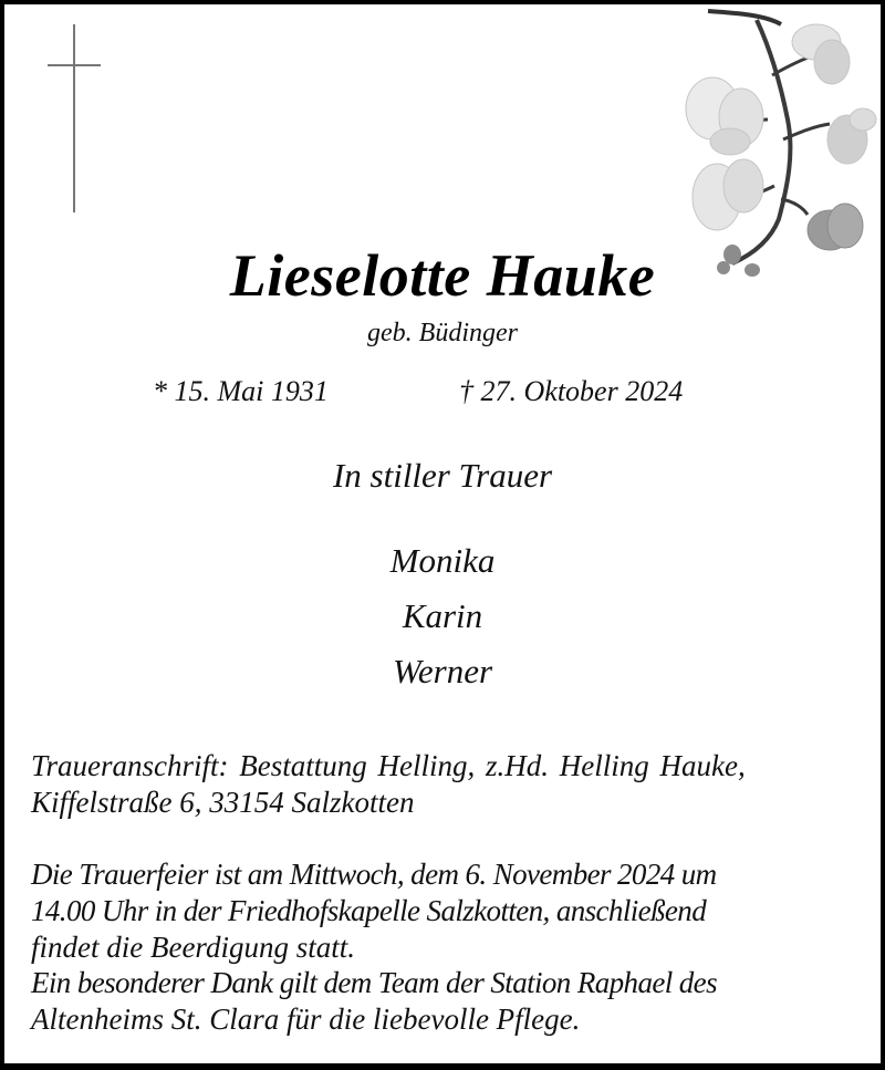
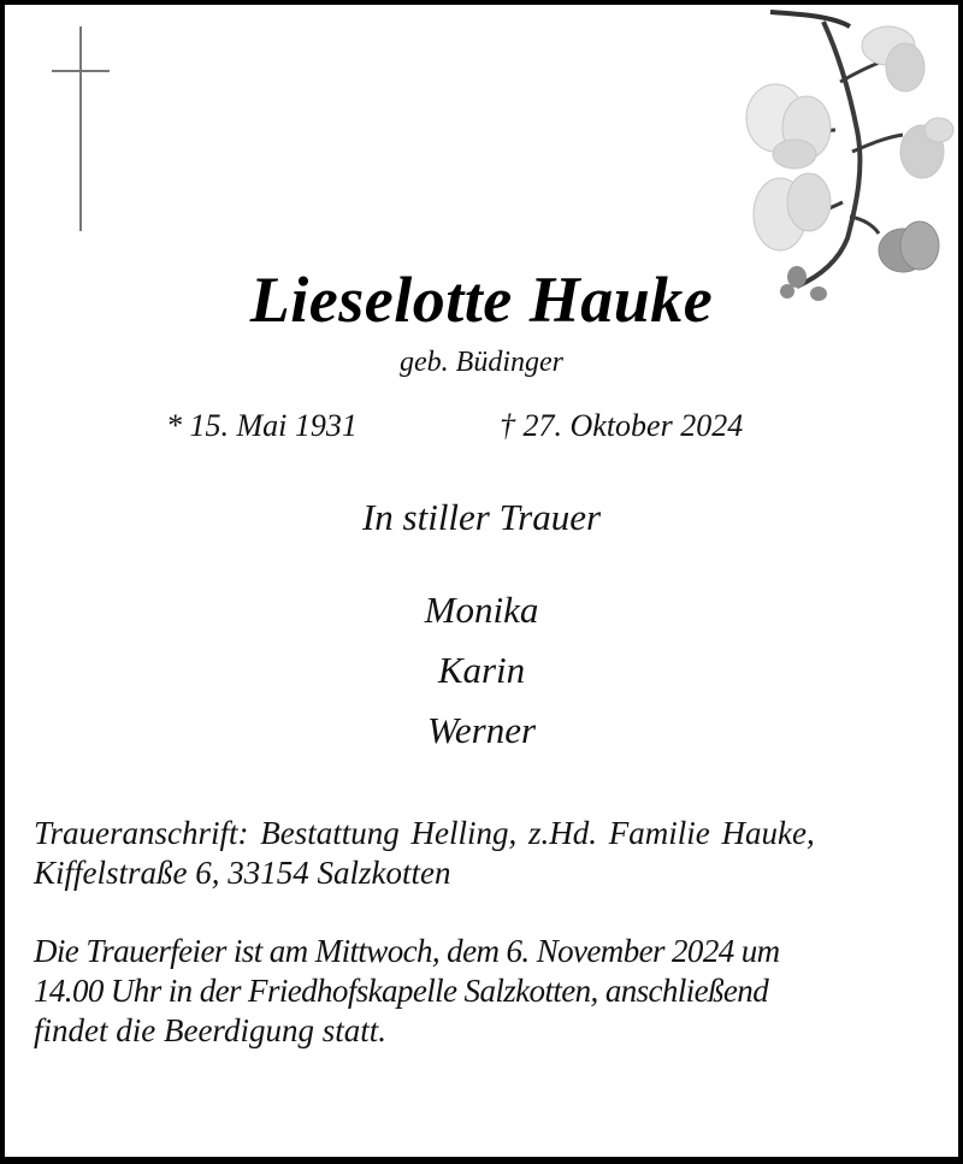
  Lieselotte Hauke
  geb. Büdinger
  * 15. Mai 1931
  † 27. Oktober 2024
  In stiller Trauer
  Monika
  Karin
  Werner
- Traueranschrift: Bestattung Helling, z.Hd. Helling Hauke,
+ Traueranschrift: Bestattung Helling, z.Hd. Familie Hauke,
  Kiffelstraße 6, 33154 Salzkotten
  Die Trauerfeier ist am Mittwoch, dem 6. November 2024 um
  14.00 Uhr in der Friedhofskapelle Salzkotten, anschließend
  findet die Beerdigung statt.
- Ein besonderer Dank gilt dem Team der Station Raphael des
- Altenheims St. Clara für die liebevolle Pflege.
